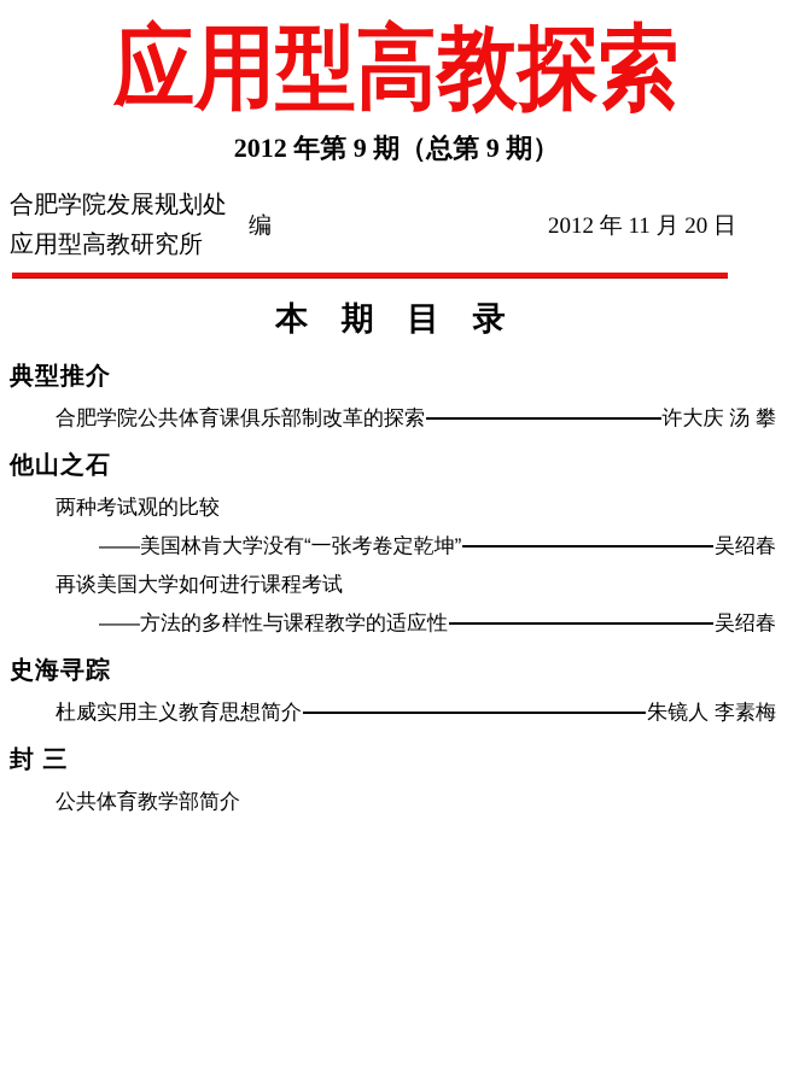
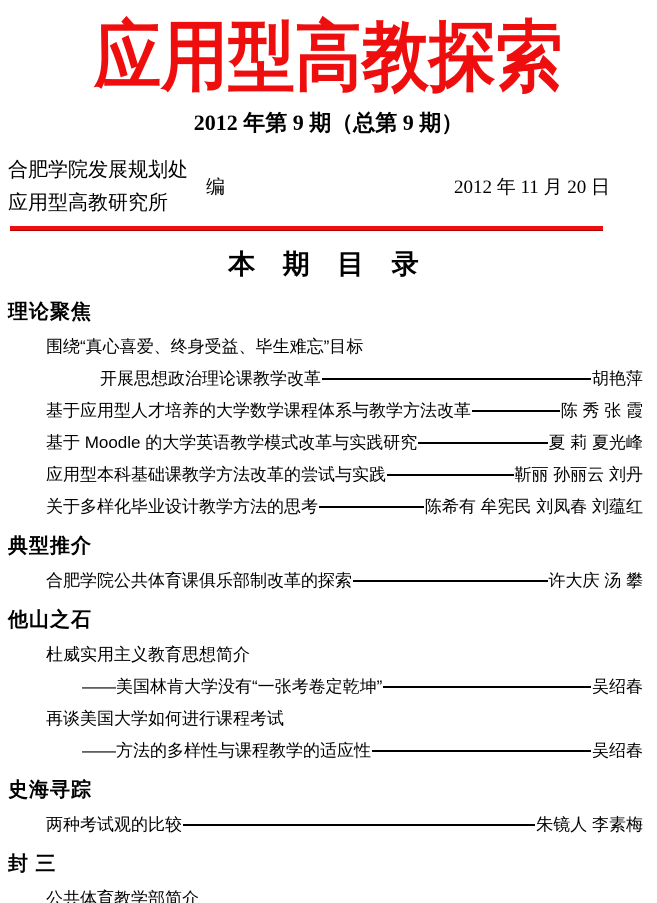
  应用型高教探索
  2012 年第 9 期（总第 9 期）
  合肥学院发展规划处
  应用型高教研究所
  编
  2012 年 11 月 20 日
  本 期 目 录
+ 理论聚焦
+ 围绕“真心喜爱、终身受益、毕生难忘”目标
+ 开展思想政治理论课教学改革
+ 胡艳萍
+ 基于应用型人才培养的大学数学课程体系与教学方法改革
+ 陈 秀 张 霞
+ 基于 Moodle 的大学英语教学模式改革与实践研究
+ 夏 莉 夏光峰
+ 应用型本科基础课教学方法改革的尝试与实践
+ 靳丽 孙丽云 刘丹
+ 关于多样化毕业设计教学方法的思考
+ 陈希有 牟宪民 刘凤春 刘蕴红
  典型推介
  合肥学院公共体育课俱乐部制改革的探索
  许大庆 汤 攀
  他山之石
- 两种考试观的比较
+ 杜威实用主义教育思想简介
  ——美国林肯大学没有“一张考卷定乾坤”
  吴绍春
  再谈美国大学如何进行课程考试
  ——方法的多样性与课程教学的适应性
  吴绍春
  史海寻踪
- 杜威实用主义教育思想简介
+ 两种考试观的比较
  朱镜人 李素梅
  封 三
  公共体育教学部简介
